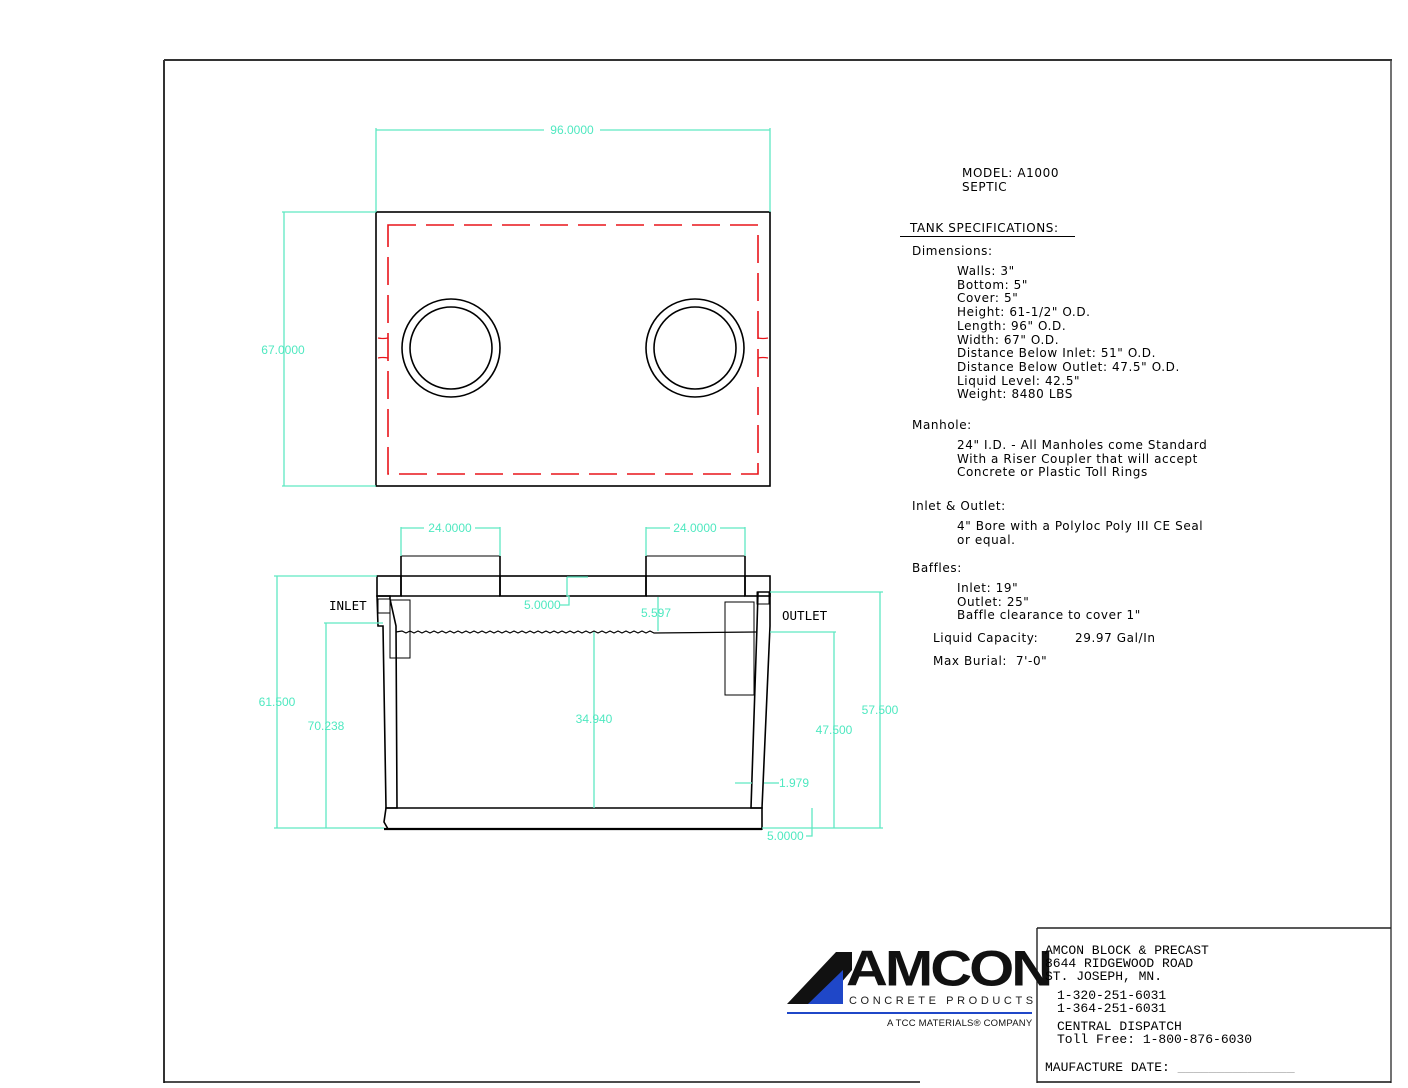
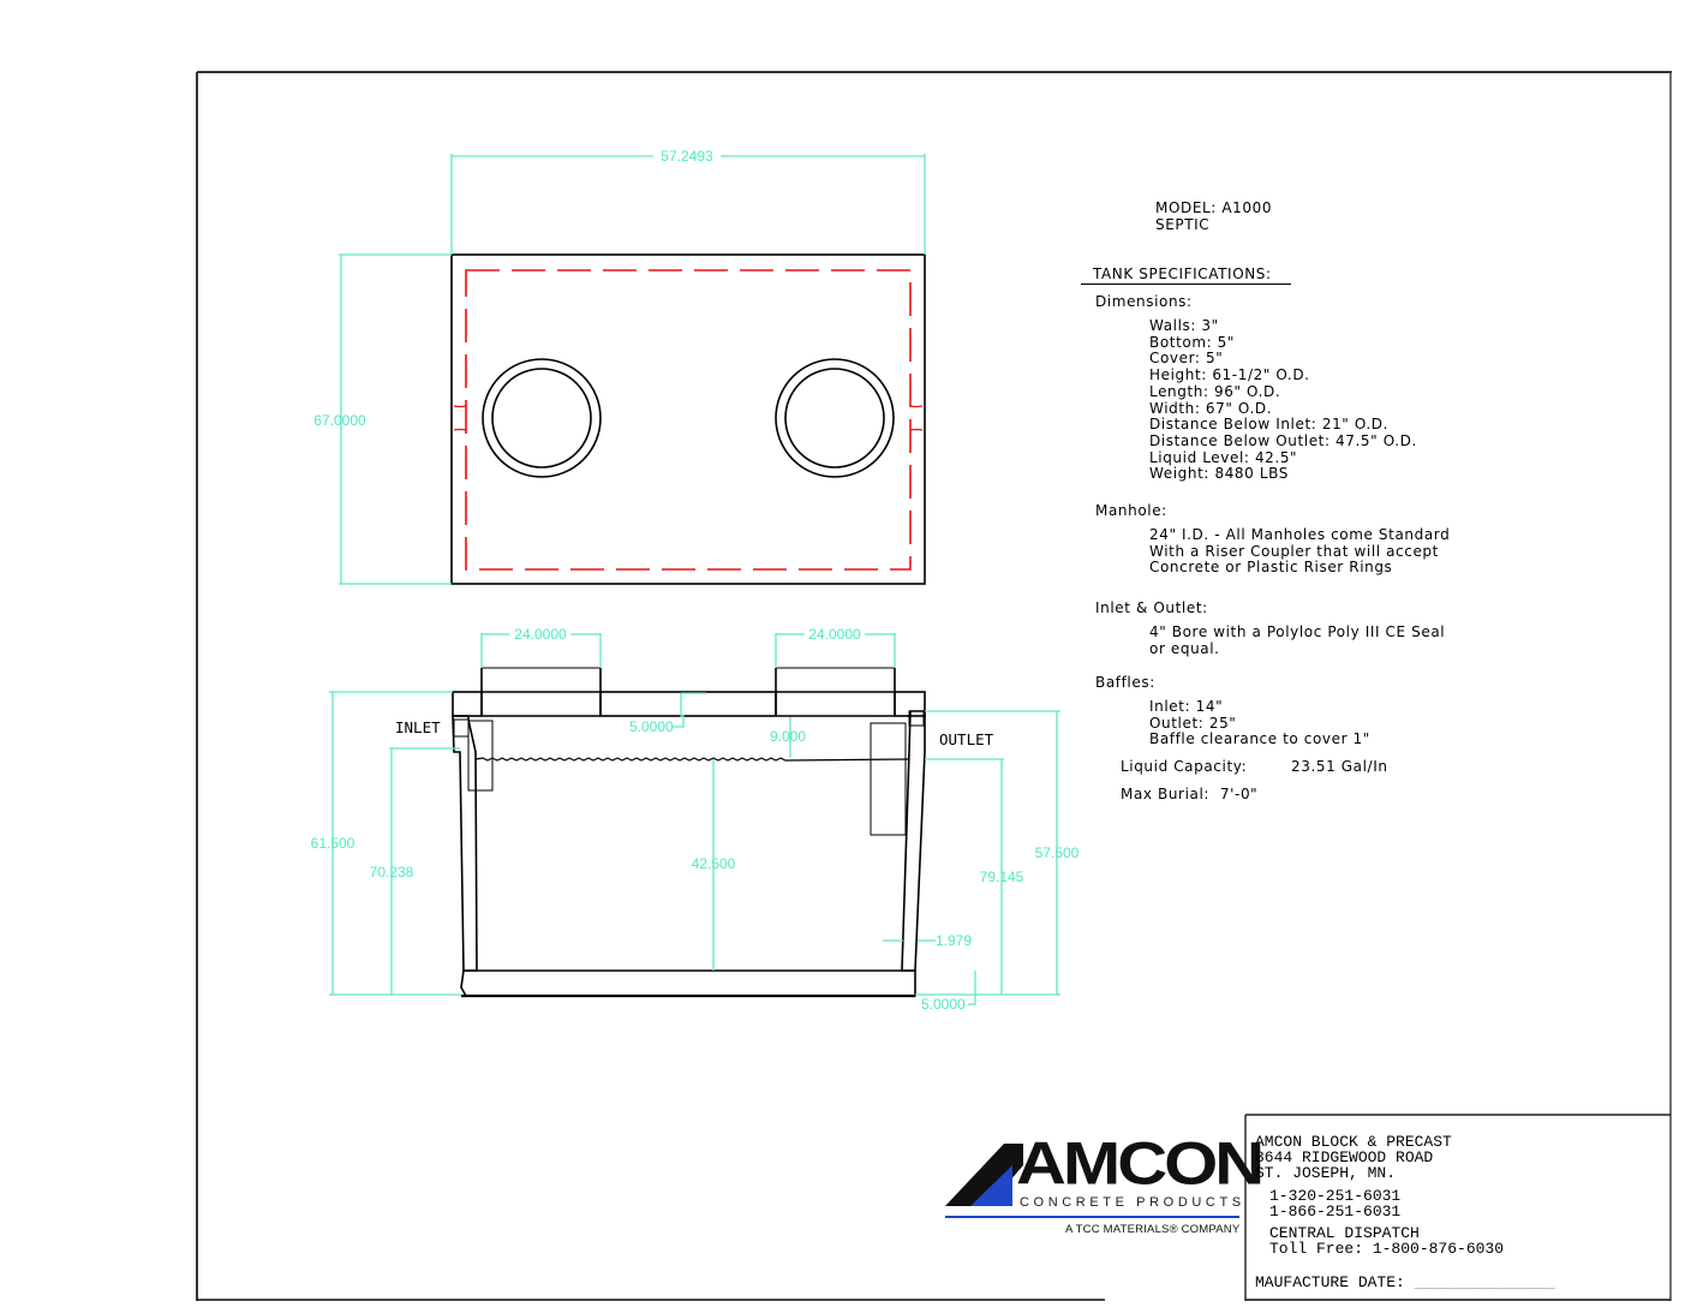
- 96.0000
+ 57.2493
  67.0000
  INLET
  OUTLET
  24.0000
  24.0000
  5.0000
- 5.597
+ 9.000
  61.500
  70.238
- 34.940
+ 42.500
- 47.500
+ 79.145
  57.500
  1.979
  5.0000
  AMCON
  CONCRETE PRODUCTS
  A TCC MATERIALS® COMPANY
  MODEL: A1000 SEPTIC
  TANK SPECIFICATIONS:
  Dimensions:
- Walls: 3" Bottom: 5" Cover: 5" Height: 61-1/2" O.D. Length: 96" O.D. Width: 67" O.D. Distance Below Inlet: 51" O.D. Distance Below Outlet: 47.5" O.D. Liquid Level: 42.5" Weight: 8480 LBS
+ Walls: 3" Bottom: 5" Cover: 5" Height: 61-1/2" O.D. Length: 96" O.D. Width: 67" O.D. Distance Below Inlet: 21" O.D. Distance Below Outlet: 47.5" O.D. Liquid Level: 42.5" Weight: 8480 LBS
  Manhole:
- 24" I.D. - All Manholes come Standard With a Riser Coupler that will accept Concrete or Plastic Toll Rings
+ 24" I.D. - All Manholes come Standard With a Riser Coupler that will accept Concrete or Plastic Riser Rings
  Inlet & Outlet:
  4" Bore with a Polyloc Poly III CE Seal or equal.
  Baffles:
- Inlet: 19" Outlet: 25" Baffle clearance to cover 1"
+ Inlet: 14" Outlet: 25" Baffle clearance to cover 1"
  Liquid Capacity:
- 29.97 Gal/In
+ 23.51 Gal/In
  Max Burial: 7'-0"
  AMCON BLOCK & PRECAST 8644 RIDGEWOOD ROAD ST. JOSEPH, MN.
- 1-320-251-6031 1-364-251-6031
+ 1-320-251-6031 1-866-251-6031
  CENTRAL DISPATCH Toll Free: 1-800-876-6030
  MAUFACTURE DATE: _______________
